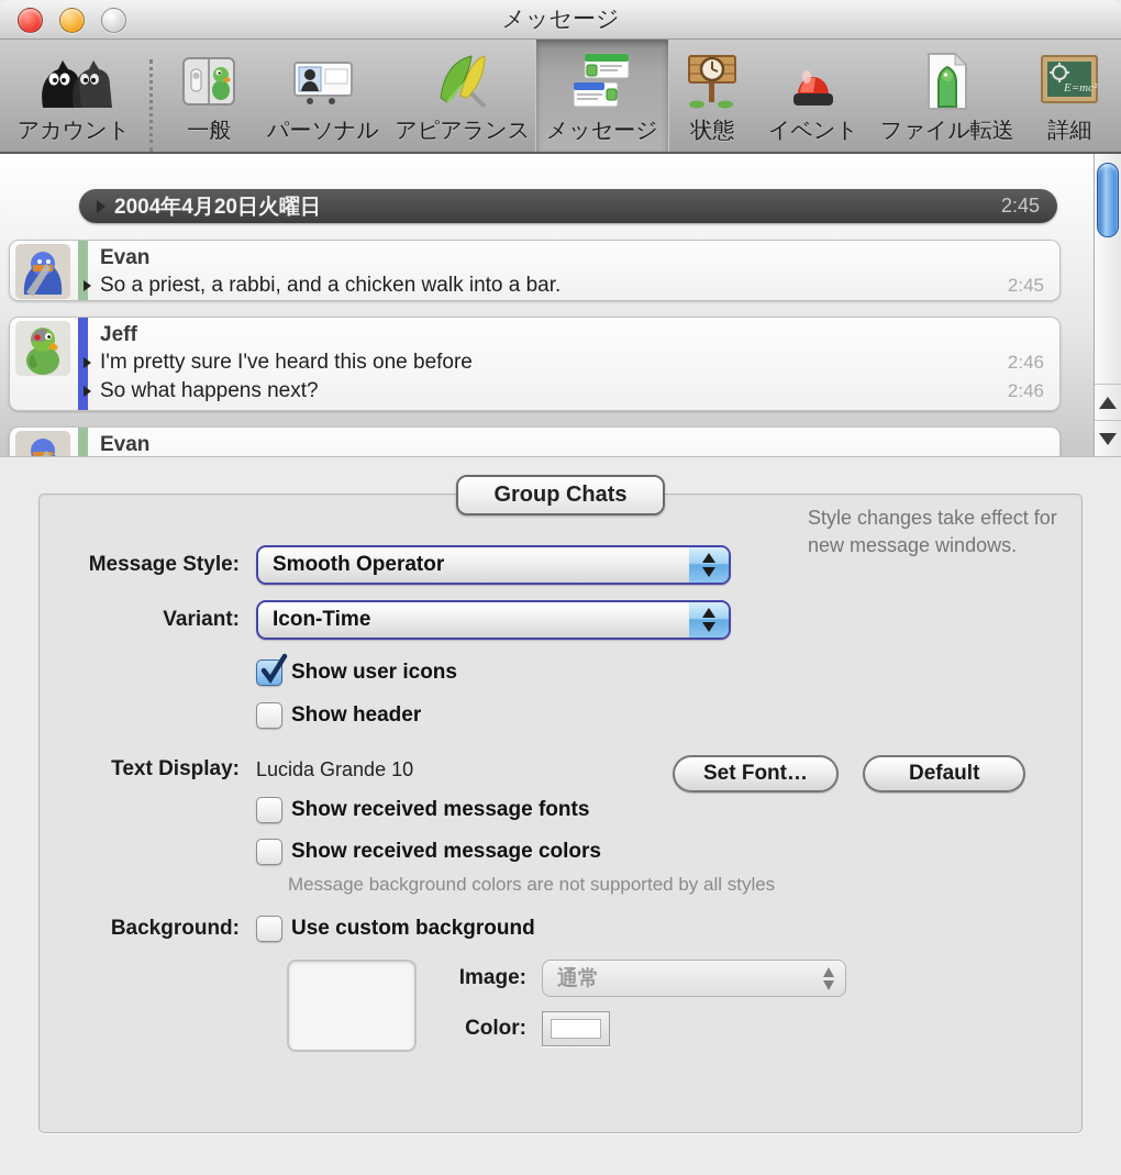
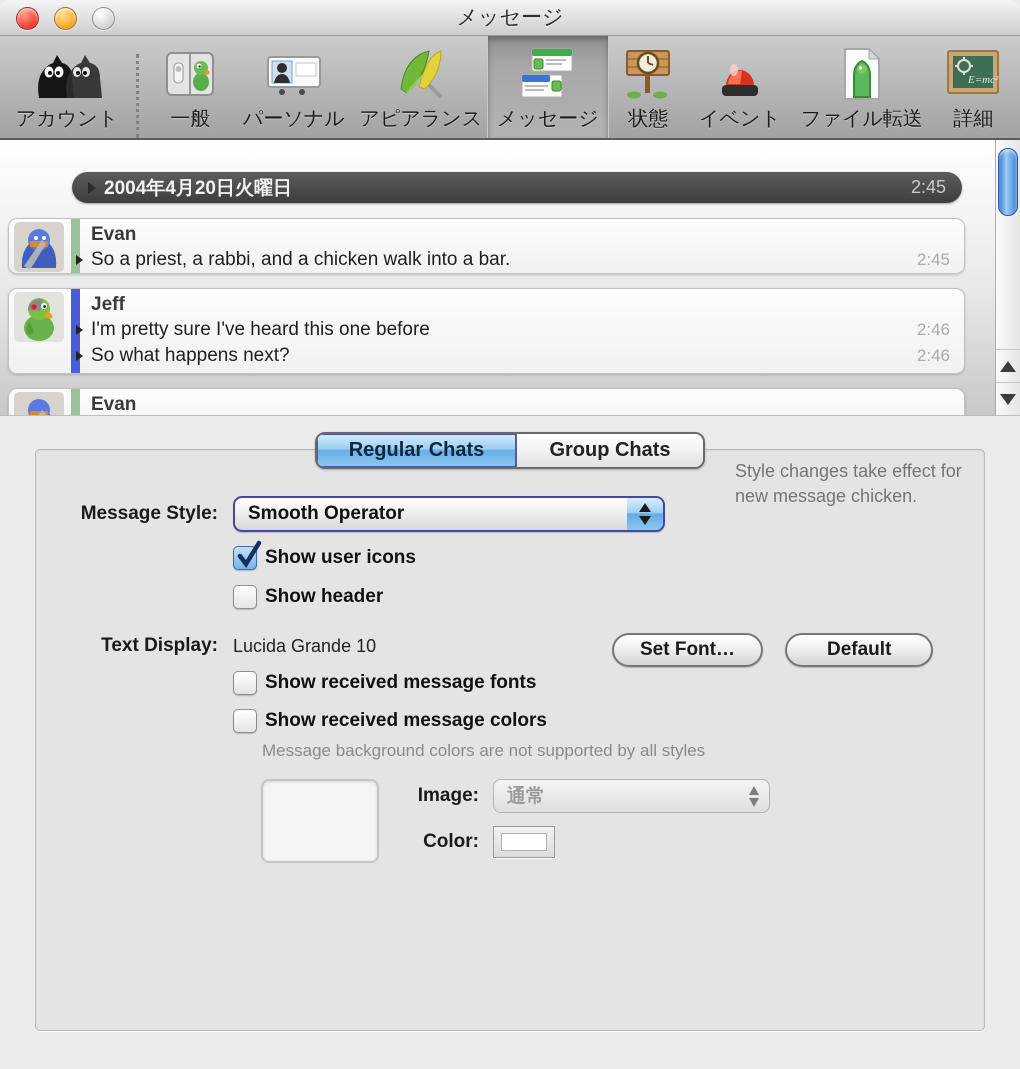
  メッセージ
  アカウント
  一般
  パーソナル
  アピアランス
  メッセージ
  状態
  イベント
  ファイル転送
  E=mc²
  詳細
  2004年4月20日火曜日
  2:45
  Evan
  So a priest, a rabbi, and a chicken walk into a bar.
  2:45
  Jeff
  I'm pretty sure I've heard this one before
  2:46
  So what happens next?
  2:46
  Evan
+ Regular Chats
  Group Chats
- Style changes take effect for new message windows.
+ Style changes take effect for new message chicken.
  Message Style:
  Smooth Operator
- Variant:
- Icon-Time
  Show user icons
  Show header
  Text Display:
  Lucida Grande 10
  Set Font…
  Default
  Show received message fonts
  Show received message colors
  Message background colors are not supported by all styles
- Background:
- Use custom background
  Image:
  通常
  Color:
